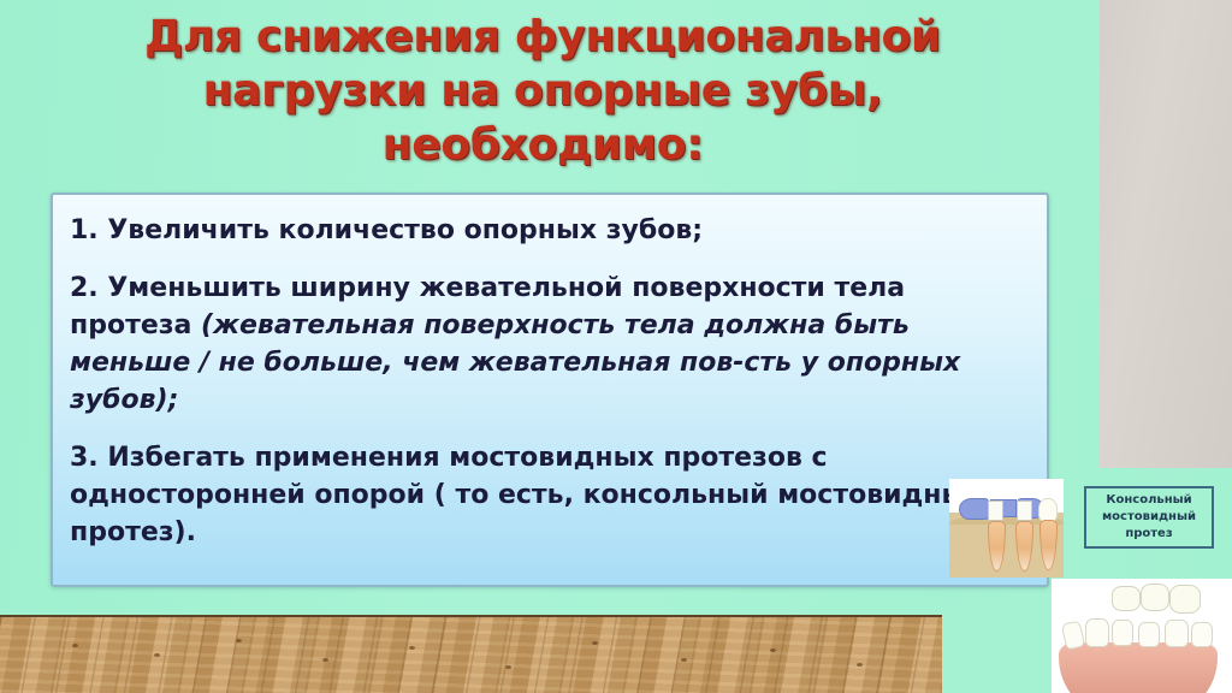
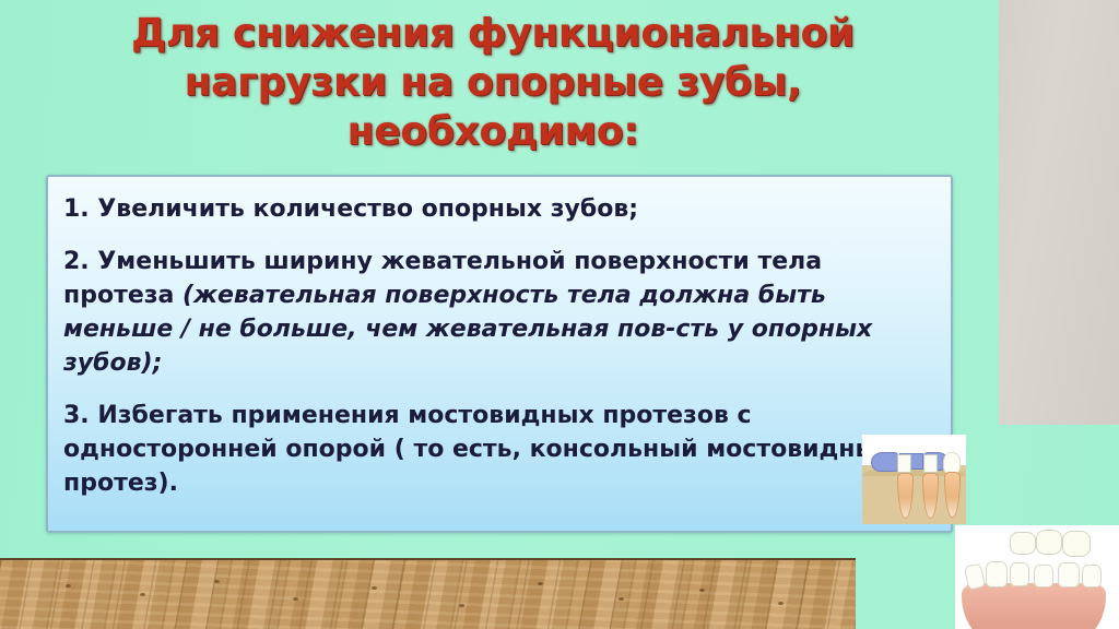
  Для снижения функциональной
  нагрузки на опорные зубы,
  необходимо:
  1. Увеличить количество опорных зубов;
  2. Уменьшить ширину жевательной поверхности тела протеза (жевательная поверхность тела должна быть меньше / не больше, чем жевательная пов-сть у опорных зубов);
  3. Избегать применения мостовидных протезов с односторонней опорой ( то есть, консольный мостовидн протез).
- Консольный мостовидный протез
